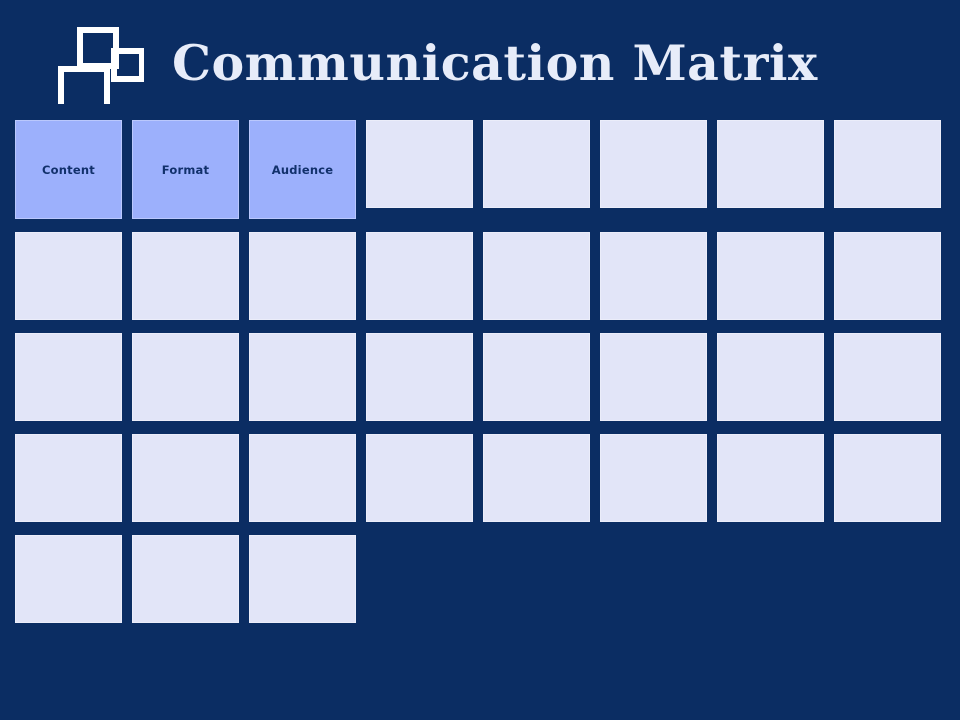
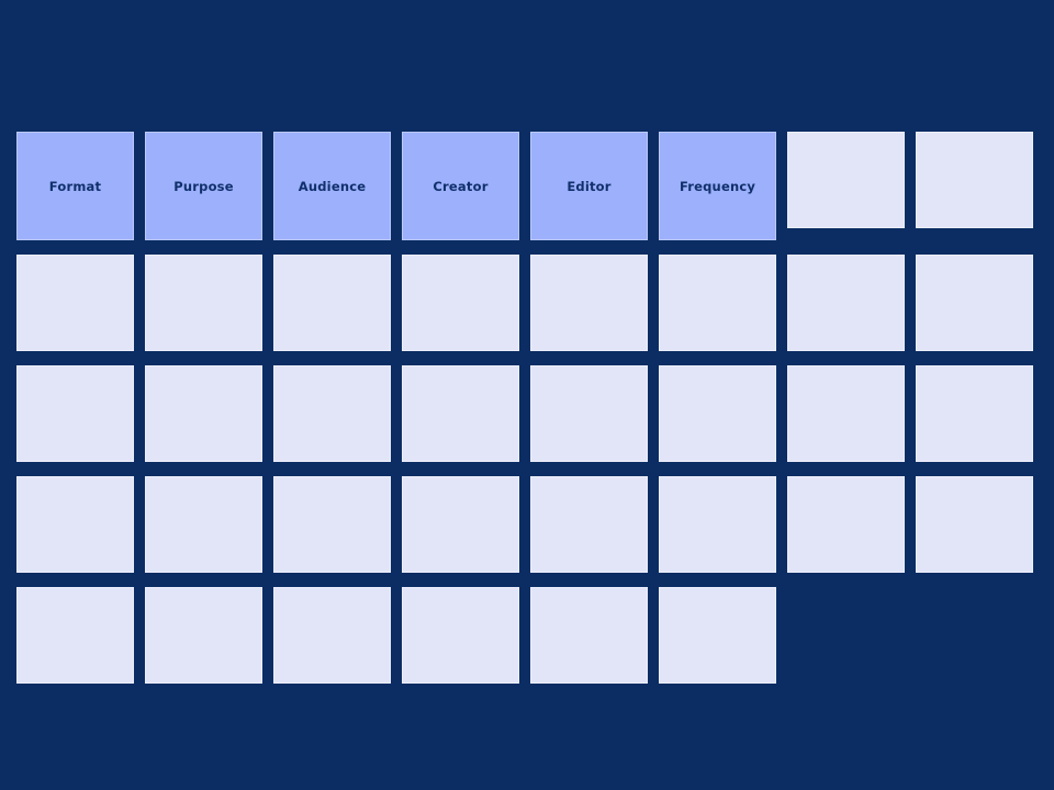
- Communication Matrix
- Content
  Format
+ Purpose
  Audience
+ Creator
+ Editor
+ Frequency
